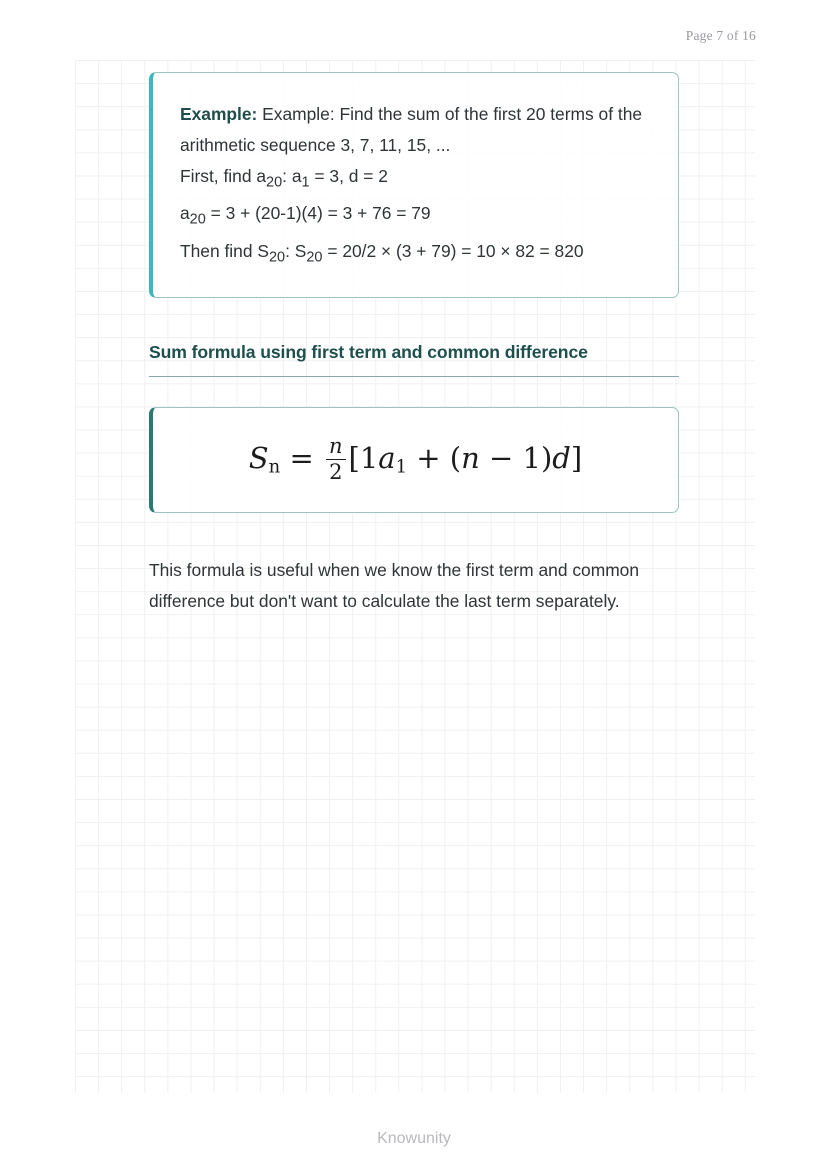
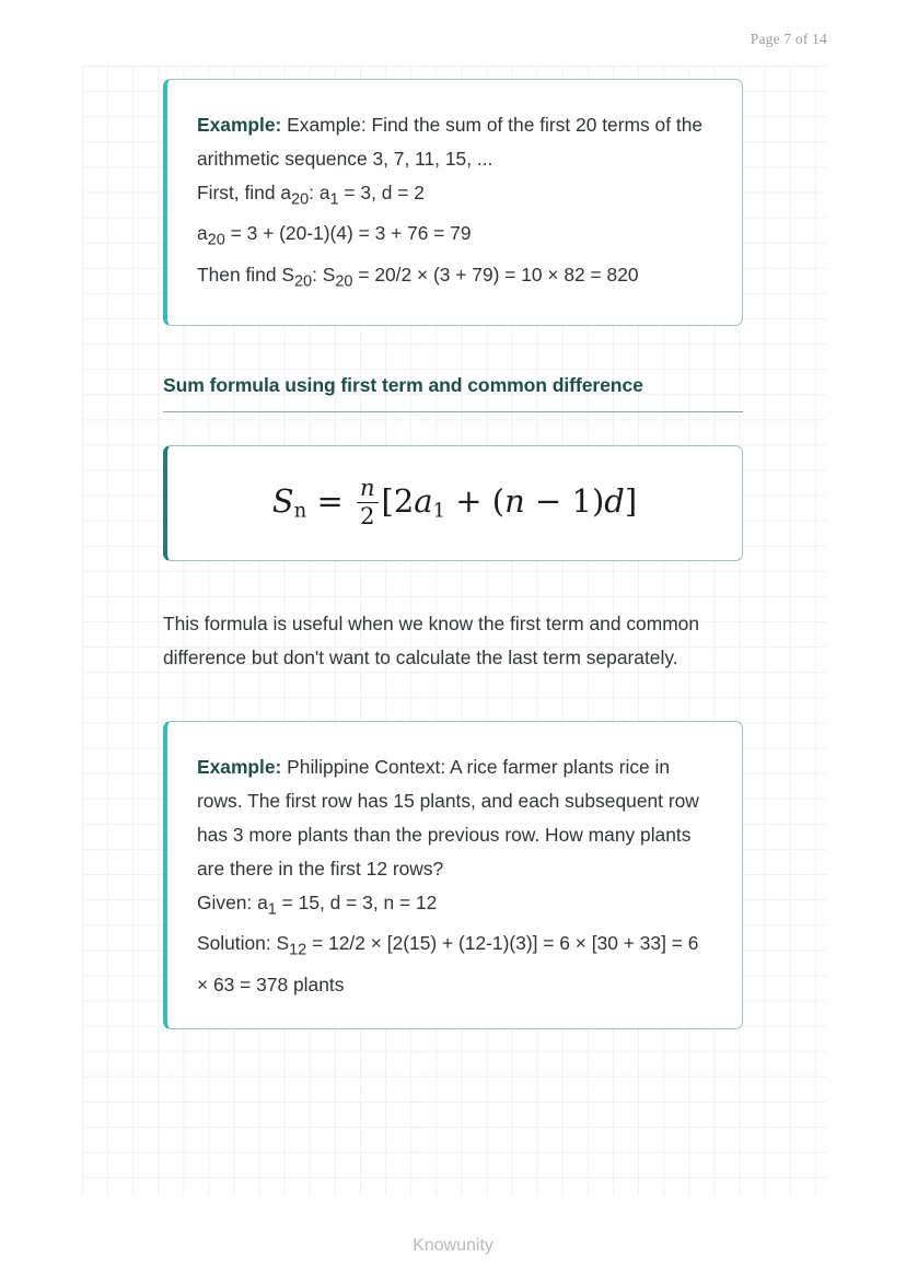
- Page 7 of 16
+ Page 7 of 14
  Example: Example: Find the sum of the first 20 terms of the arithmetic sequence 3, 7, 11, 15, ...
  First, find a20: a1 = 3, d = 2
  a20 = 3 + (20-1)(4) = 3 + 76 = 79
  Then find S20: S20 = 20/2 × (3 + 79) = 10 × 82 = 820
  Sum formula using first term and common difference
  Sn =
  n
  2
- [1a1 + (n − 1)d]
+ [2a1 + (n − 1)d]
  This formula is useful when we know the first term and common difference but don't want to calculate the last term separately.
+ Example: Philippine Context: A rice farmer plants rice in rows. The first row has 15 plants, and each subsequent row has 3 more plants than the previous row. How many plants are there in the first 12 rows?
+ Given: a1 = 15, d = 3, n = 12
+ Solution: S12 = 12/2 × [2(15) + (12-1)(3)] = 6 × [30 + 33] = 6 × 63 = 378 plants
  Knowunity
